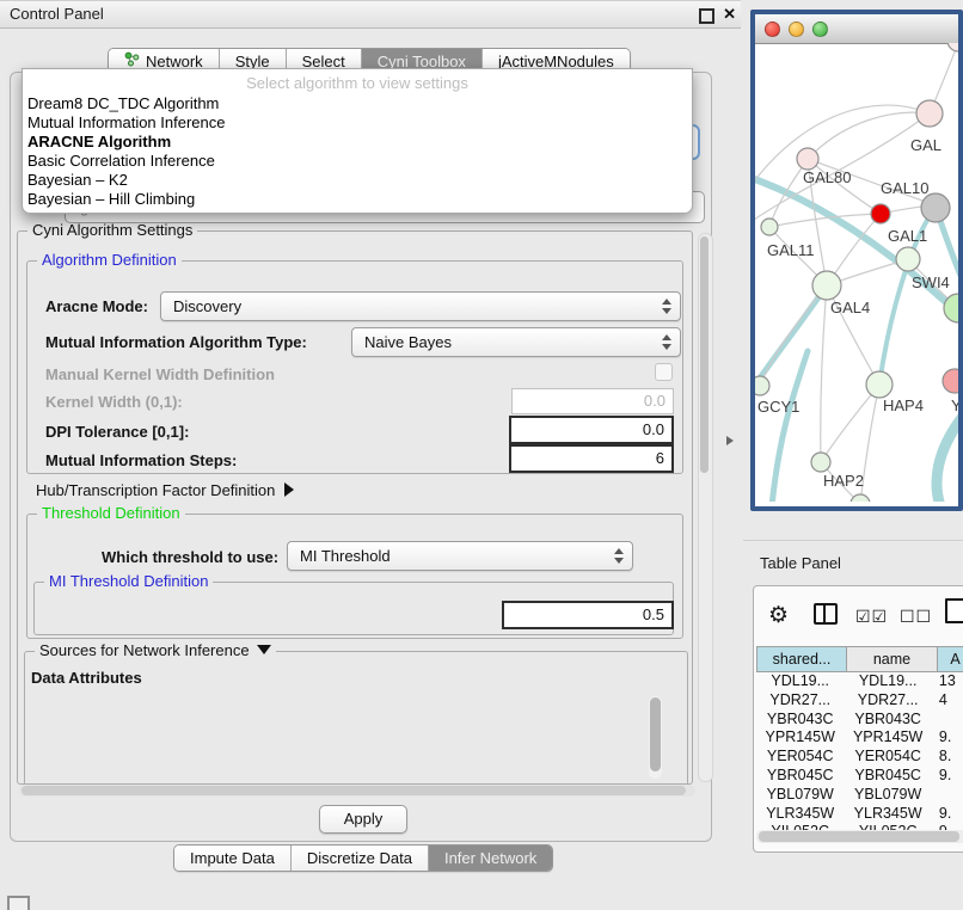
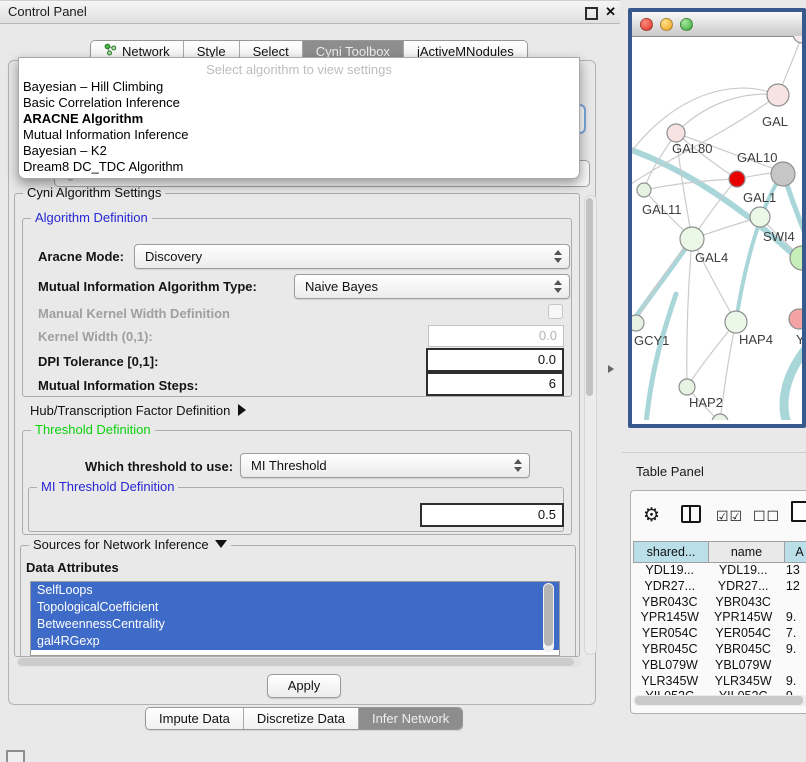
  Control Panel
  ✕
  Network
  Style
  Select
  Cyni Toolbox
  jActiveMNodules
  Select algorithm to view settings
- Dream8 DC_TDC Algorithm
+ Bayesian – Hill Climbing
- Mutual Information Inference
+ Basic Correlation Inference
  ARACNE Algorithm
- Basic Correlation Inference
+ Mutual Information Inference
  Bayesian – K2
- Bayesian – Hill Climbing
+ Dream8 DC_TDC Algorithm
  Cyni Algorithm Settings
  Algorithm Definition
  Aracne Mode:
  Discovery
  Mutual Information Algorithm Type:
  Naive Bayes
  Manual Kernel Width Definition
  Kernel Width (0,1):
  0.0
  DPI Tolerance [0,1]:
  0.0
  Mutual Information Steps:
  6
  Hub/Transcription Factor Definition
  Threshold Definition
  Which threshold to use:
  MI Threshold
  MI Threshold Definition
  0.5
  Sources for Network Inference
  Data Attributes
+ SelfLoops
+ TopologicalCoefficient
+ BetweennessCentrality
+ gal4RGexp
  Apply
  Impute Data
  Discretize Data
  Infer Network
  GAL
  GAL80
  GAL10
  GAL1
  GAL11
  SWI4
  GAL4
  GCY1
  HAP4
  Y
  HAP2
  Table Panel
  ⚙
  ☑☑
  ☐☐
  shared...
  name
  A
  YDL19...
  YDL19...
  13
  YDR27...
  YDR27...
- 4
+ 12
  YBR043C
  YBR043C
  YPR145W
  YPR145W
  9.
  YER054C
  YER054C
- 8.
+ 7.
  YBR045C
  YBR045C
  9.
  YBL079W
  YBL079W
  YLR345W
  YLR345W
  9.
